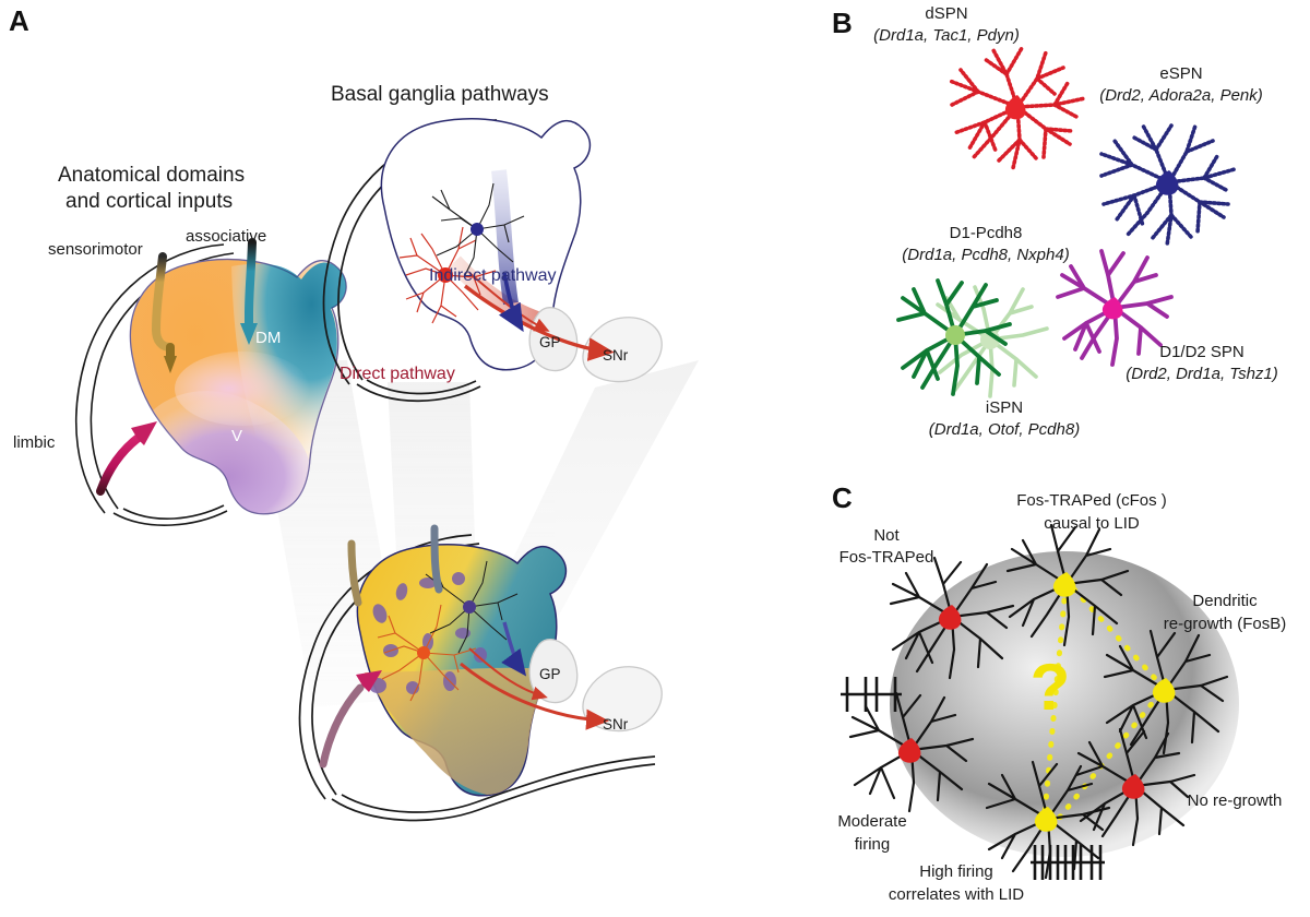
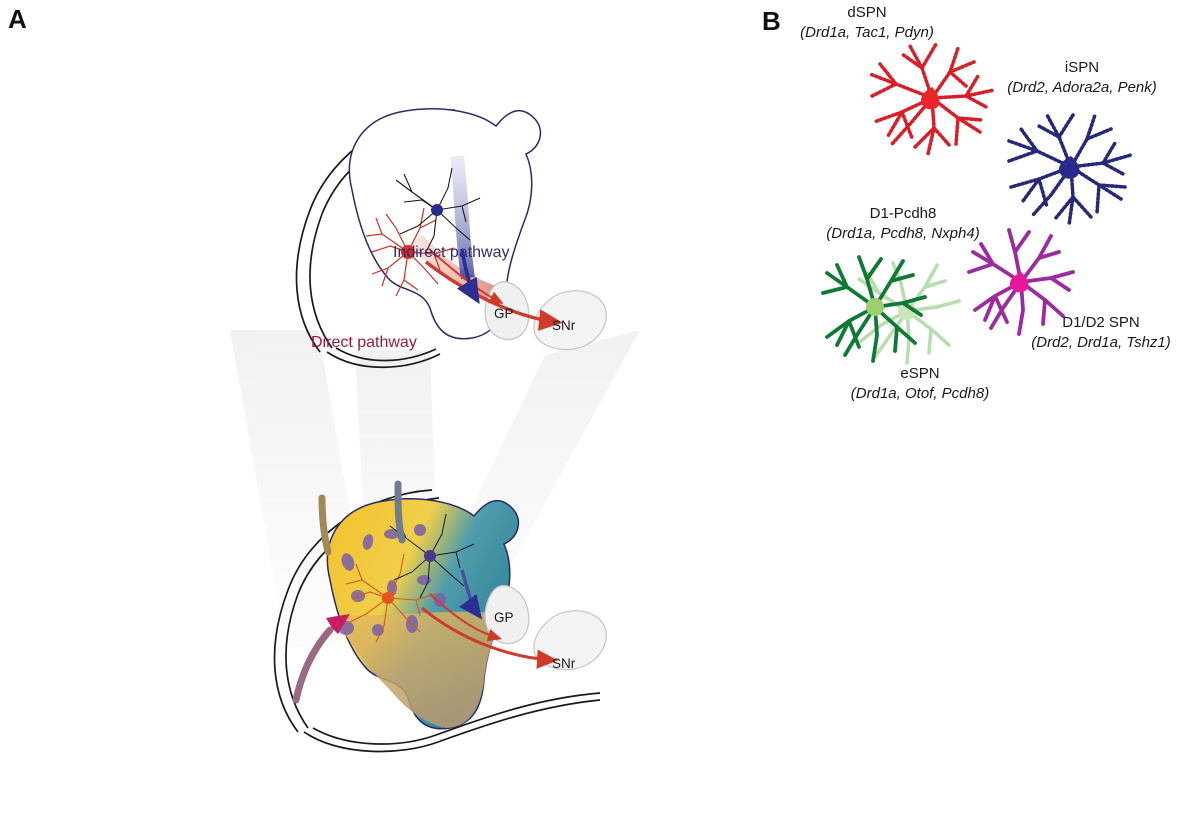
  A
- Anatomical domains
- and cortical inputs
- DM
- V
- sensorimotor
- associative
- limbic
- Basal ganglia pathways
  GP
  SNr
  Indirect pathway
  Direct pathway
  GP
  SNr
  B
  dSPN
  (Drd1a, Tac1, Pdyn)
- eSPN
+ iSPN
  (Drd2, Adora2a, Penk)
  D1-Pcdh8
  (Drd1a, Pcdh8, Nxph4)
- iSPN
+ eSPN
  (Drd1a, Otof, Pcdh8)
  D1/D2 SPN
  (Drd2, Drd1a, Tshz1)
- C
- ?
- Not
- Fos-TRAPed
- Fos-TRAPed (cFos )
- causal to LID
- Dendritic
- re-growth (FosB)
- No re-growth
- Moderate
- firing
- High firing
- correlates with LID
